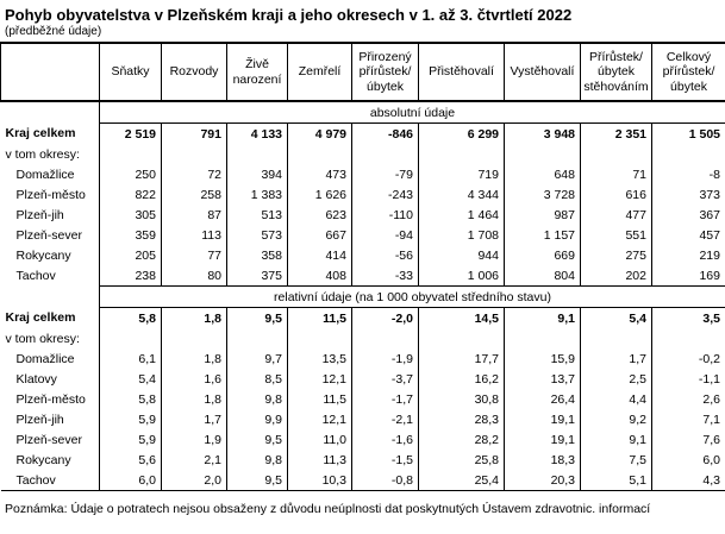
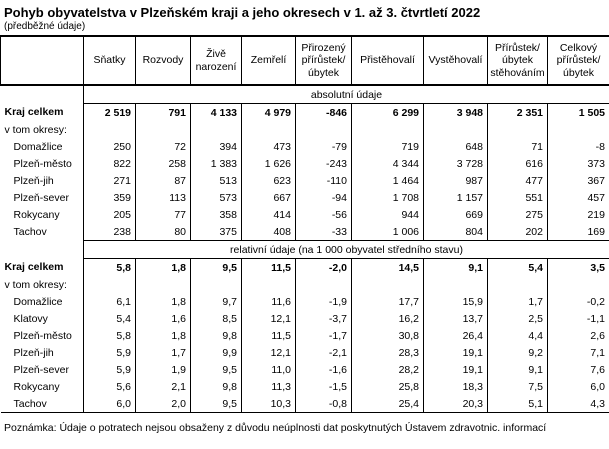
  Pohyb obyvatelstva v Plzeňském kraji a jeho okresech v 1. až 3. čtvrtletí 2022
  (předběžné údaje)
  	Sňatky	Rozvody	Živě narození	Zemřelí	Přirozený přírůstek/ úbytek	Přistěhovalí	Vystěhovalí	Přírůstek/ úbytek stěhováním	Celkový přírůstek/ úbytek
  	absolutní údaje
  Kraj celkem	2 519	791	4 133	4 979	-846	6 299	3 948	2 351	1 505
  v tom okresy:
  Domažlice	250	72	394	473	-79	719	648	71	-8
  Plzeň-město	822	258	1 383	1 626	-243	4 344	3 728	616	373
- Plzeň-jih	305	87	513	623	-110	1 464	987	477	367
+ Plzeň-jih	271	87	513	623	-110	1 464	987	477	367
  Plzeň-sever	359	113	573	667	-94	1 708	1 157	551	457
  Rokycany	205	77	358	414	-56	944	669	275	219
  Tachov	238	80	375	408	-33	1 006	804	202	169
  	relativní údaje (na 1 000 obyvatel středního stavu)
  Kraj celkem	5,8	1,8	9,5	11,5	-2,0	14,5	9,1	5,4	3,5
  v tom okresy:
- Domažlice	6,1	1,8	9,7	13,5	-1,9	17,7	15,9	1,7	-0,2
+ Domažlice	6,1	1,8	9,7	11,6	-1,9	17,7	15,9	1,7	-0,2
  Klatovy	5,4	1,6	8,5	12,1	-3,7	16,2	13,7	2,5	-1,1
  Plzeň-město	5,8	1,8	9,8	11,5	-1,7	30,8	26,4	4,4	2,6
  Plzeň-jih	5,9	1,7	9,9	12,1	-2,1	28,3	19,1	9,2	7,1
  Plzeň-sever	5,9	1,9	9,5	11,0	-1,6	28,2	19,1	9,1	7,6
  Rokycany	5,6	2,1	9,8	11,3	-1,5	25,8	18,3	7,5	6,0
  Tachov	6,0	2,0	9,5	10,3	-0,8	25,4	20,3	5,1	4,3
  Poznámka: Údaje o potratech nejsou obsaženy z důvodu neúplnosti dat poskytnutých Ústavem zdravotnic. informací
